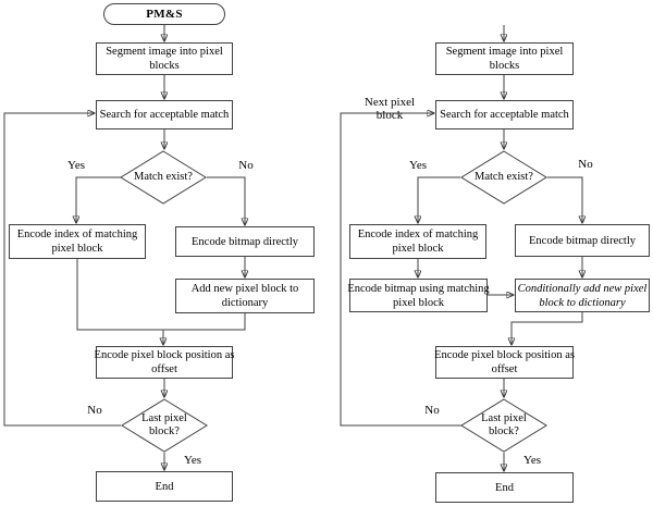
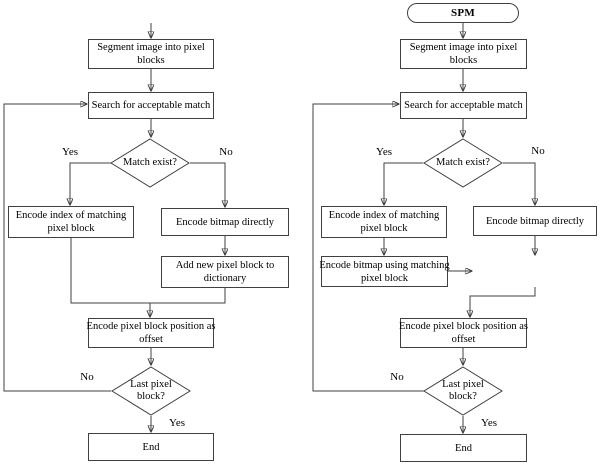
- PM&S
  Segment image into pixel
  blocks
  Search for acceptable match
  Match exist?
  Yes
  No
  Encode index of matching
  pixel block
  Encode bitmap directly
  Add new pixel block to
  dictionary
  Encode pixel block position as
  offset
  Last pixel
  block?
  No
  Yes
  End
+ SPM
  Segment image into pixel
  blocks
- Next pixel block
  Search for acceptable match
  Match exist?
  Yes
  No
  Encode index of matching
  pixel block
  Encode bitmap directly
  Encode bitmap using matching
  pixel block
- Conditionally add new pixel
- block to dictionary
  Encode pixel block position as
  offset
  Last pixel
  block?
  No
  Yes
  End
